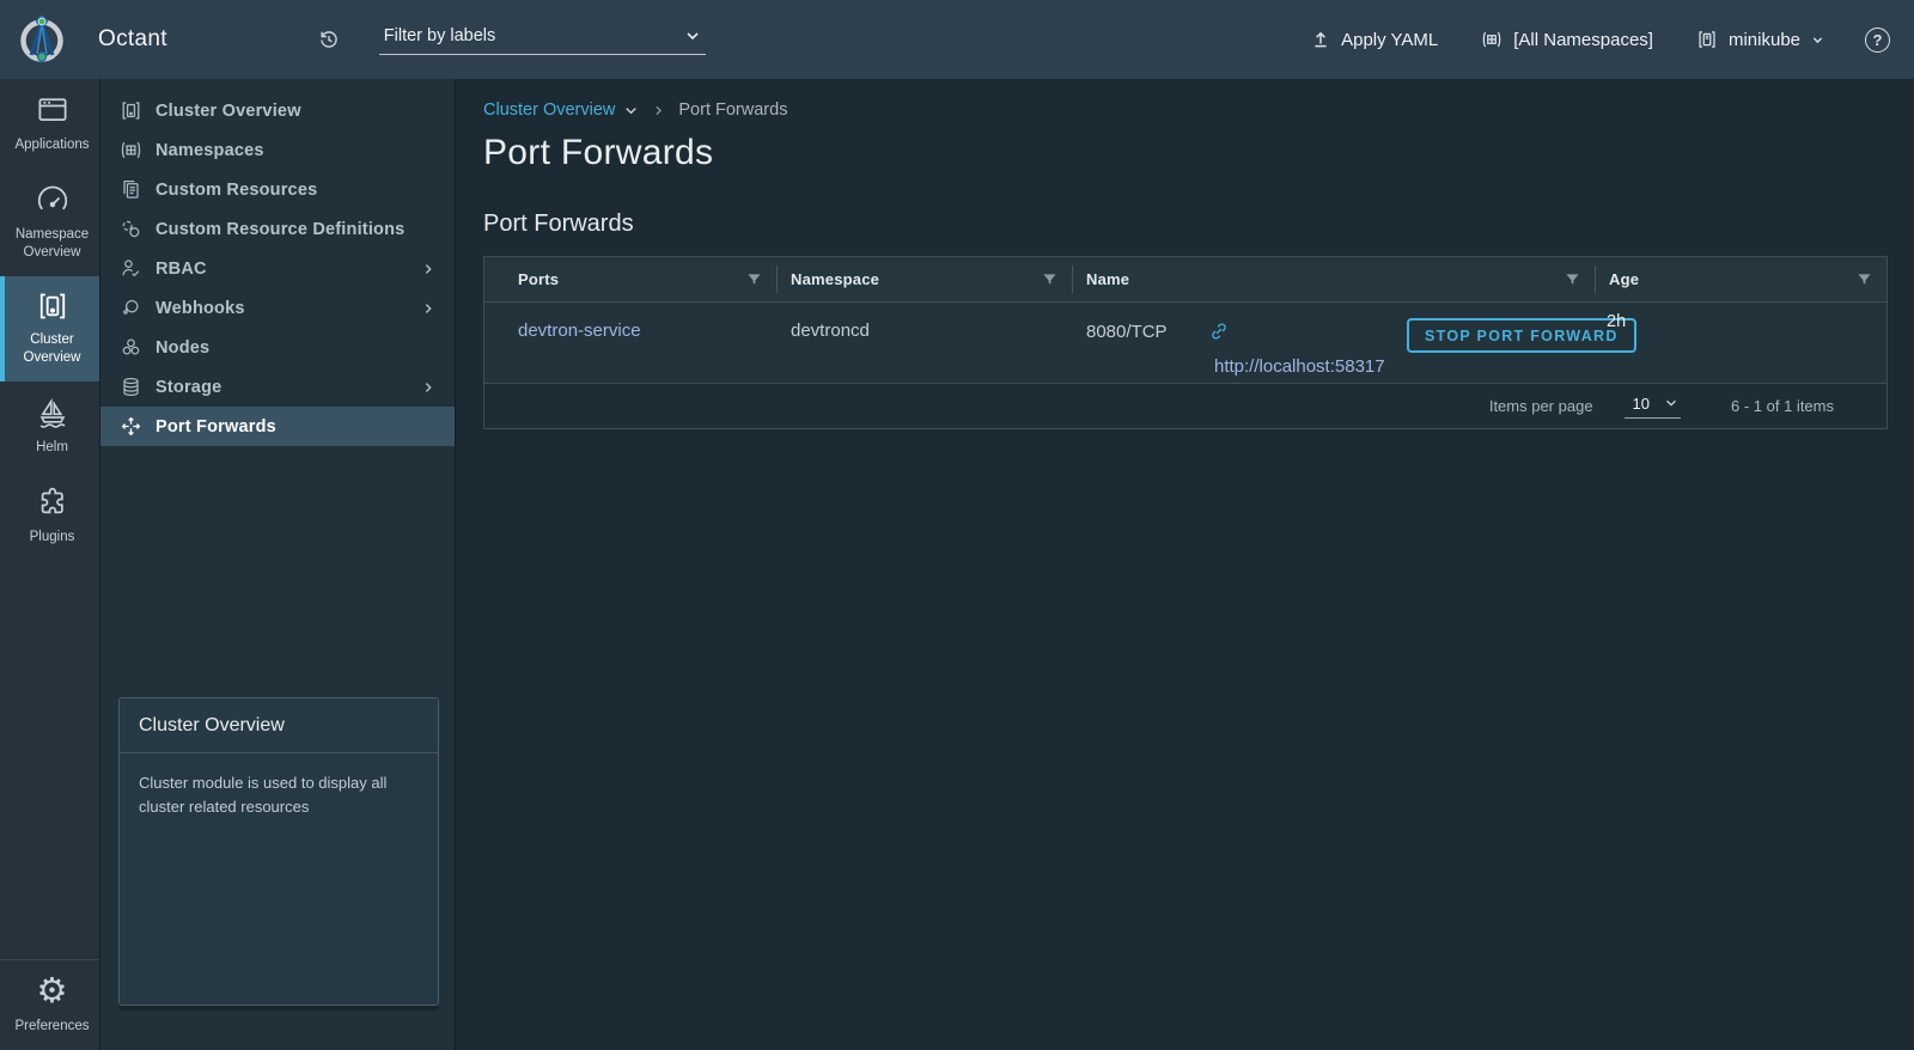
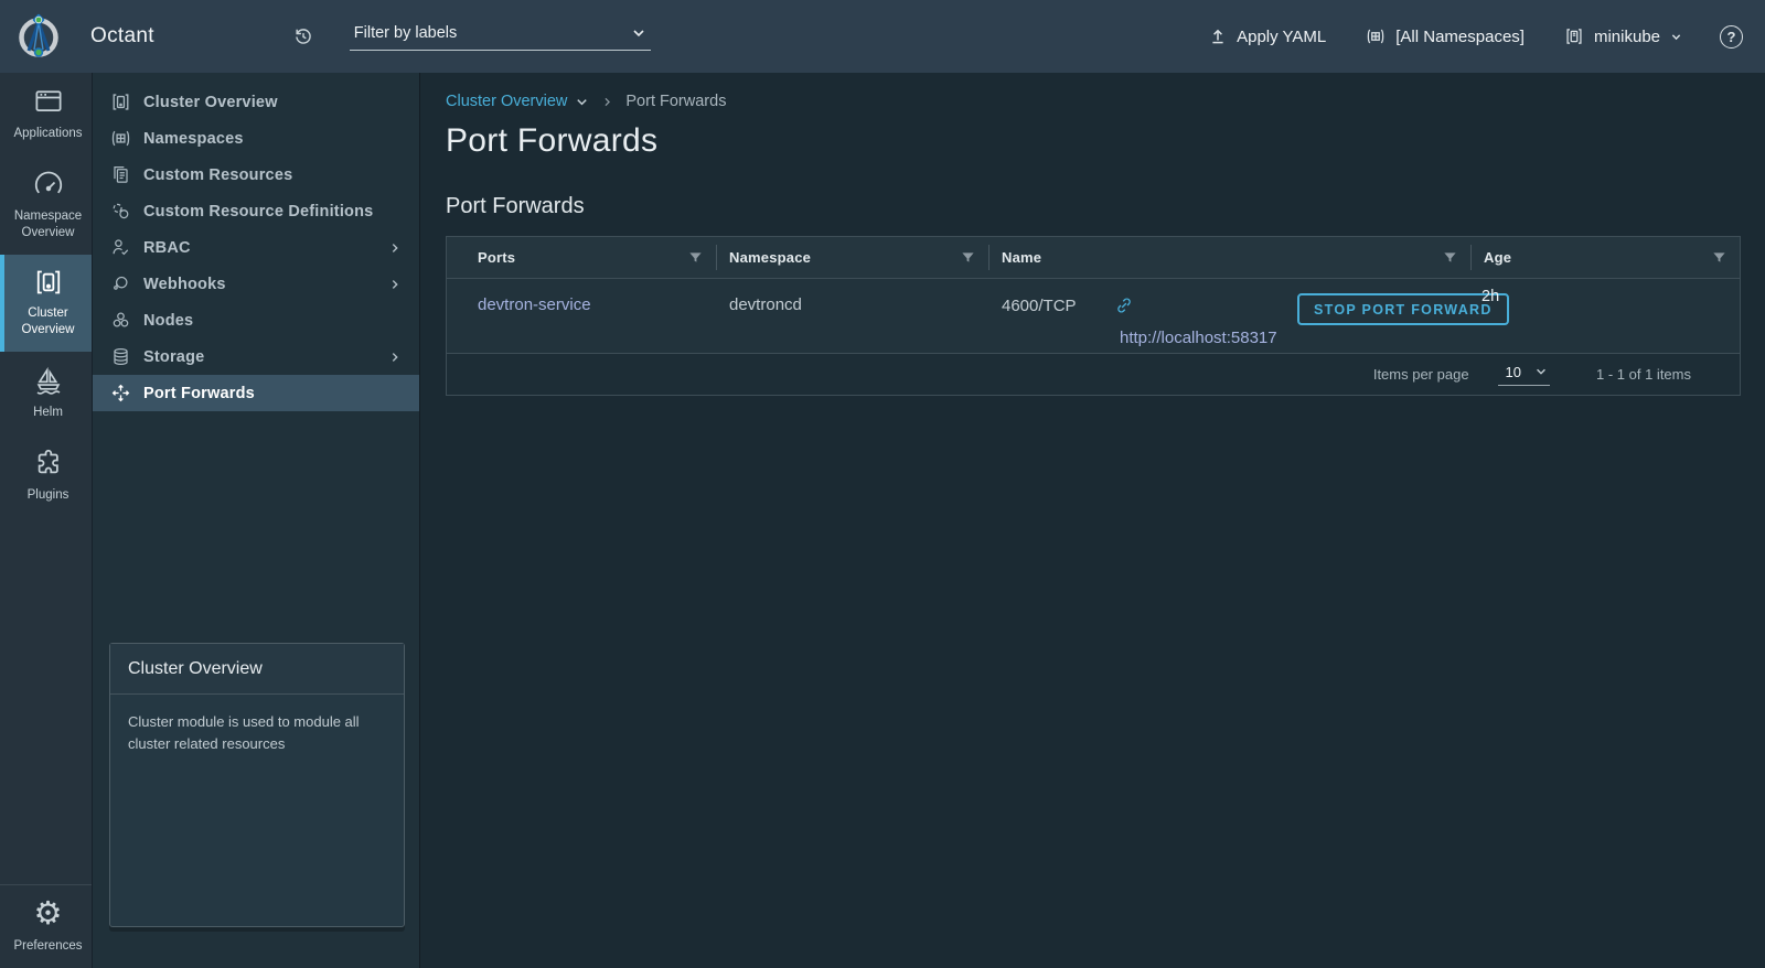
  Octant
  Filter by labels
  Apply YAML
  [All Namespaces]
  minikube
  ?
  Applications
  Namespace Overview
  Cluster Overview
  Helm
  Plugins
  ⚙
  Preferences
  Cluster Overview
  Namespaces
  Custom Resources
  Custom Resource Definitions
  RBAC
  Webhooks
  Nodes
  Storage
  Port Forwards
  Cluster Overview
- Cluster module is used to display all cluster related resources
+ Cluster module is used to module all cluster related resources
  Cluster Overview
  Port Forwards
  Port Forwards
  Port Forwards
  Ports
  Namespace
  Name
  Age
  devtron-service
  devtroncd
- 8080/TCP
+ 4600/TCP
  http://localhost:58317
  STOP PORT FORWARD
  2h
  Items per page
  10
- 6 - 1 of 1 items
+ 1 - 1 of 1 items
